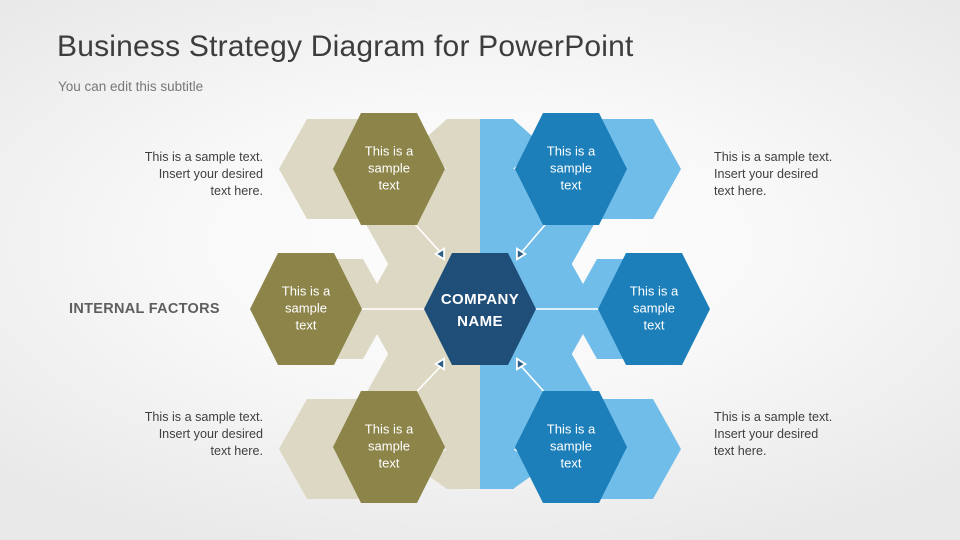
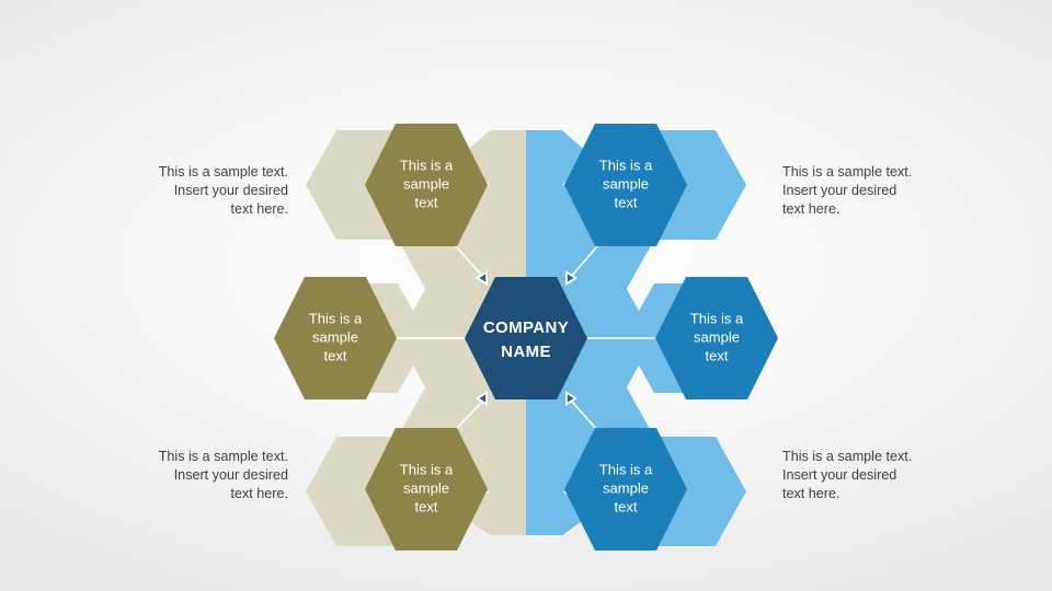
- Business Strategy Diagram for PowerPoint
- You can edit this subtitle
- INTERNAL FACTORS
  This is a sample text.
  Insert your desired
  text here.
  This is a sample text.
  Insert your desired
  text here.
  This is a sample text.
  Insert your desired
  text here.
  This is a sample text.
  Insert your desired
  text here.
  This is a
  sample
  text
  This is a
  sample
  text
  This is a
  sample
  text
  This is a
  sample
  text
  This is a
  sample
  text
  This is a
  sample
  text
  COMPANY
  NAME
